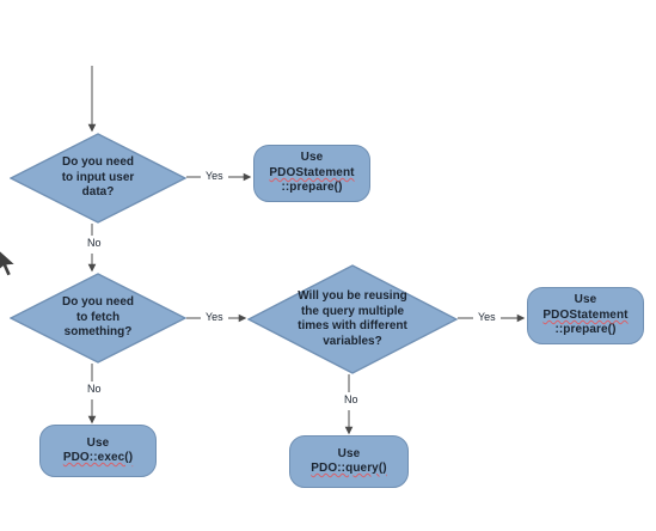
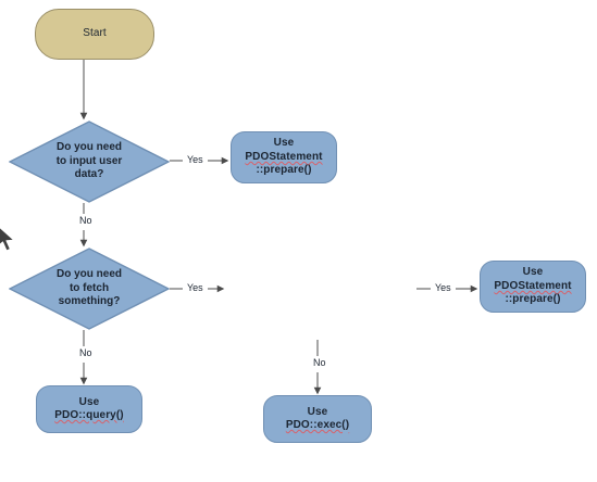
+ Start
  Do you need
  to input user
  data?
  Use
  PDOStatement
  ::prepare()
  Do you need
  to fetch
  something?
- Will you be reusing
- the query multiple
- times with different
- variables?
  Use
  PDOStatement
  ::prepare()
  Use
- PDO::exec()
+ PDO::query()
  Use
- PDO::query()
+ PDO::exec()
  Yes
  No
  Yes
  No
  Yes
  No
